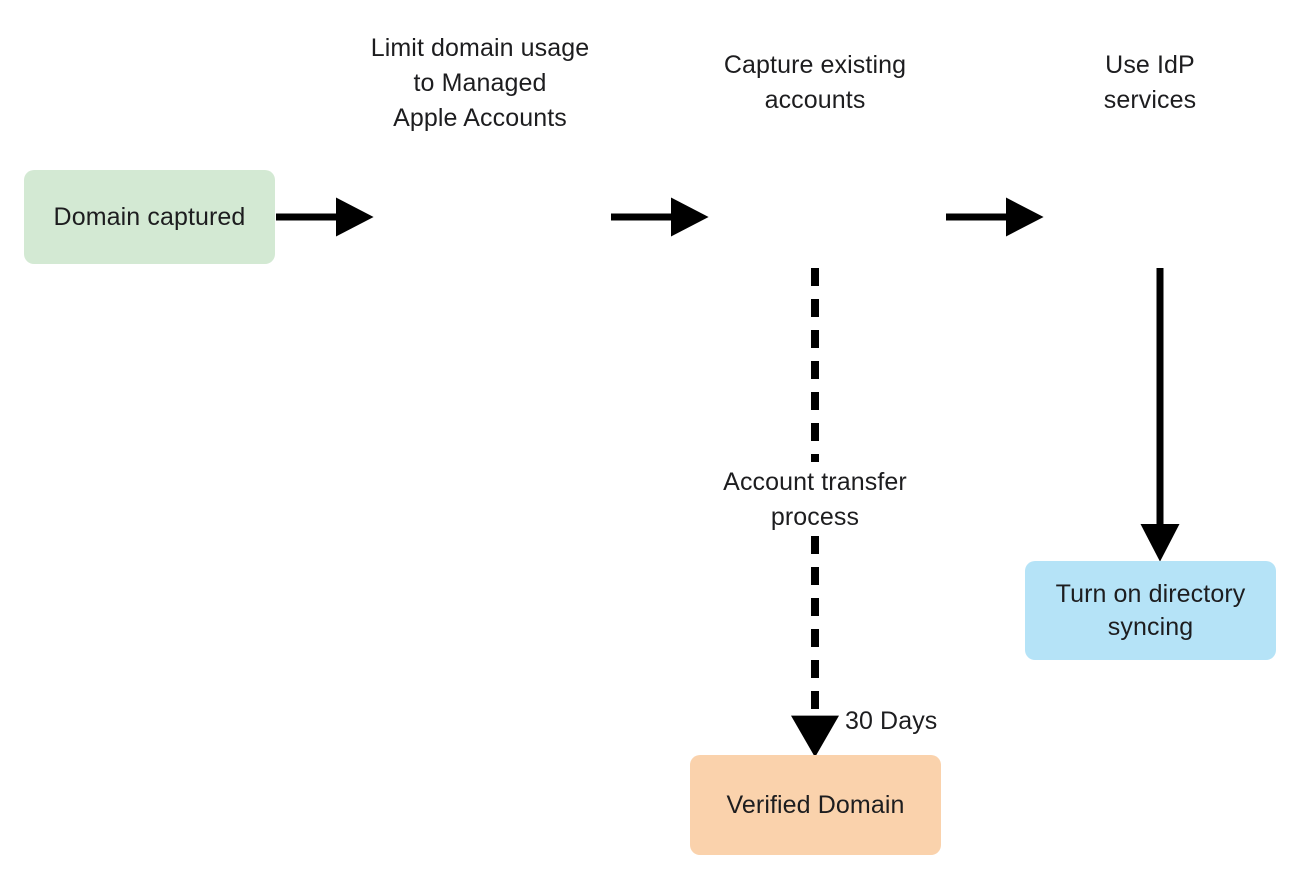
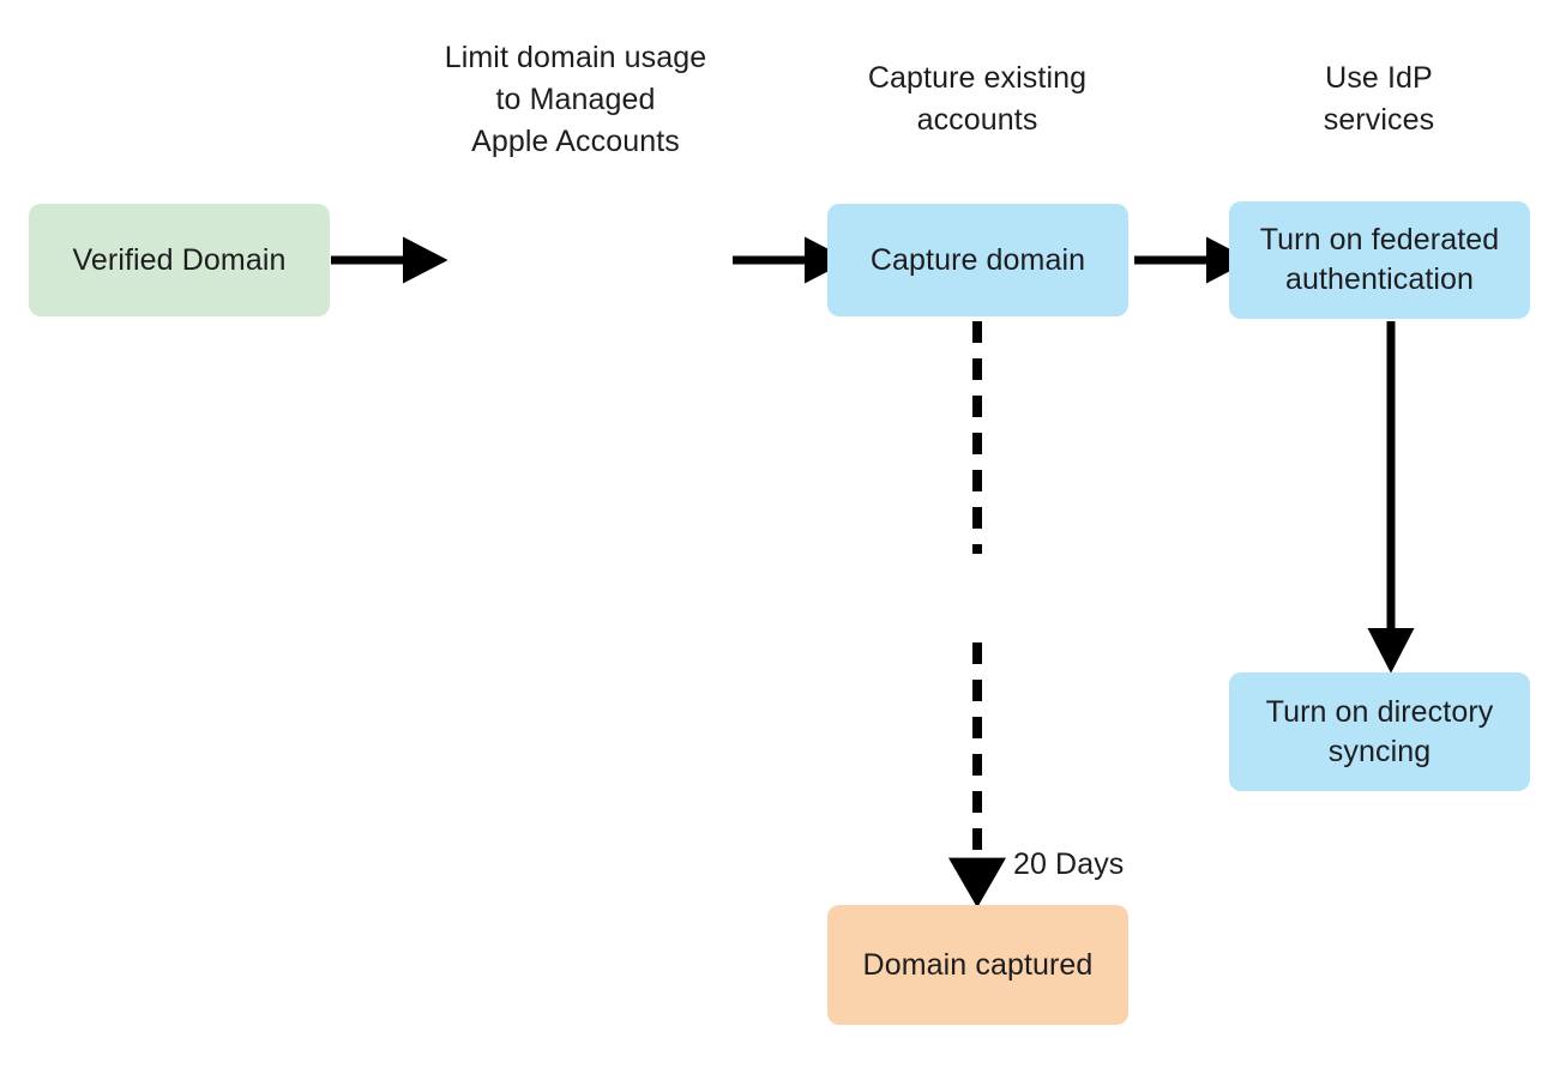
- Domain captured
+ Verified Domain
+ Capture domain
+ Turn on federated authentication
  Turn on directory syncing
- Verified Domain
+ Domain captured
  Limit domain usage
  to Managed
  Apple Accounts
  Capture existing
  accounts
  Use IdP
  services
- Account transfer
- process
- 30 Days
+ 20 Days
